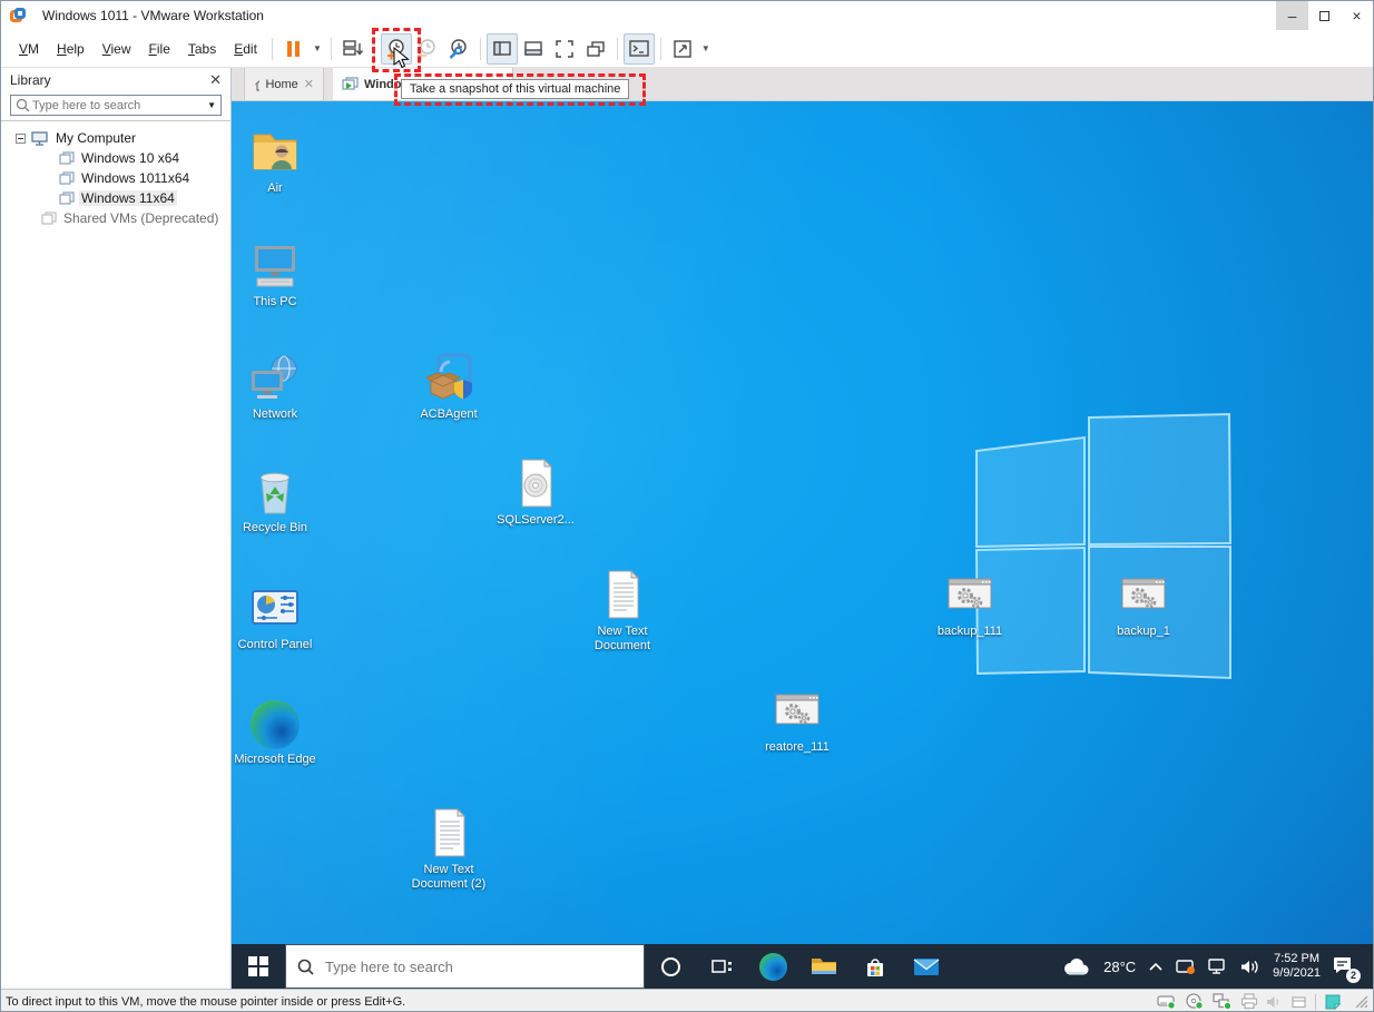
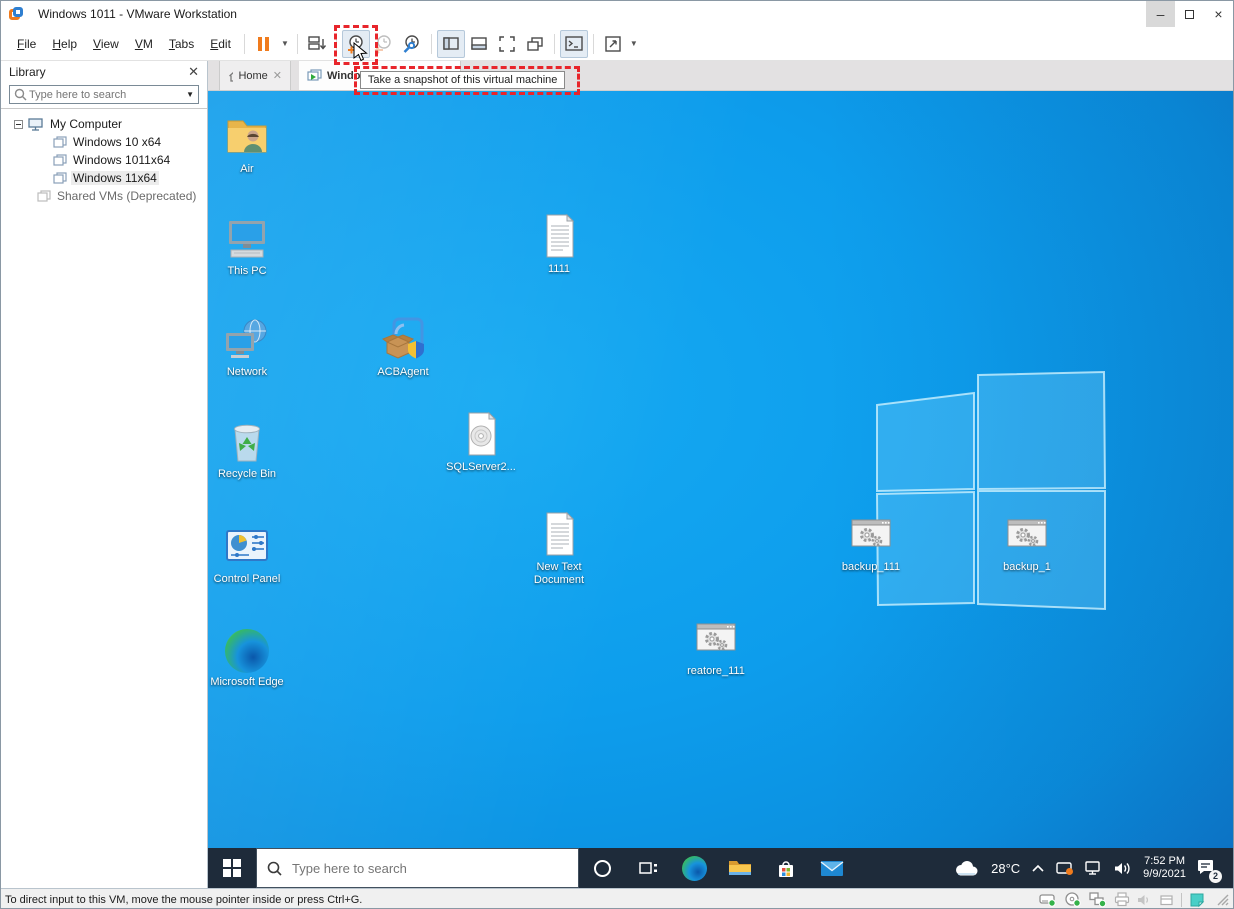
  Windows 1011 - VMware Workstation
  –
  ×
- VM
+ File
  Help
  View
- File
+ VM
  Tabs
  Edit
  ▼
  Take a snapshot of this virtual machine
  ▼
  Library
  ✕
  Type here to search
  ▼
  My Computer
  Windows 10 x64
  Windows 1011x64
  Windows 11x64
  Shared VMs (Deprecated)
  Home
  ✕
  Air
  This PC
+ 1111
  Network
  ACBAgent
  Recycle Bin
  SQLServer2...
  Control Panel
  New Text Document
  backup_111
  backup_1
  Microsoft Edge
  reatore_111
- New Text Document (2)
  Type here to search
  28°C
  7:52 PM
  9/9/2021
  2
- To direct input to this VM, move the mouse pointer inside or press Edit+G.
+ To direct input to this VM, move the mouse pointer inside or press Ctrl+G.
